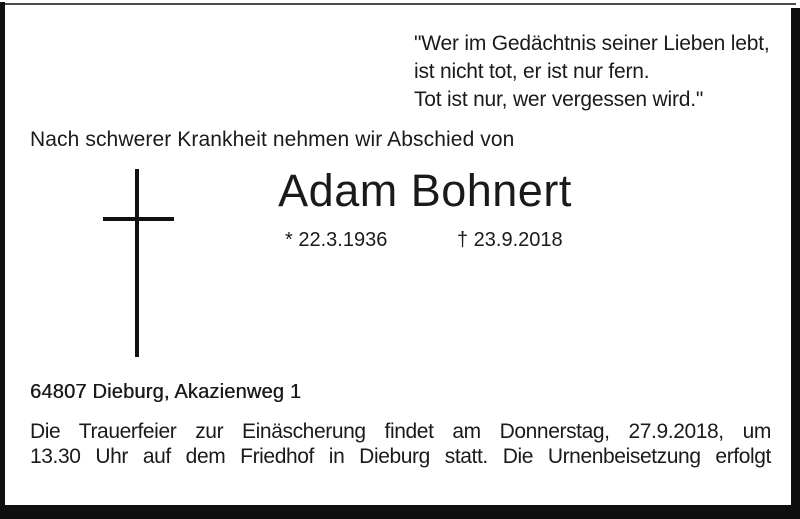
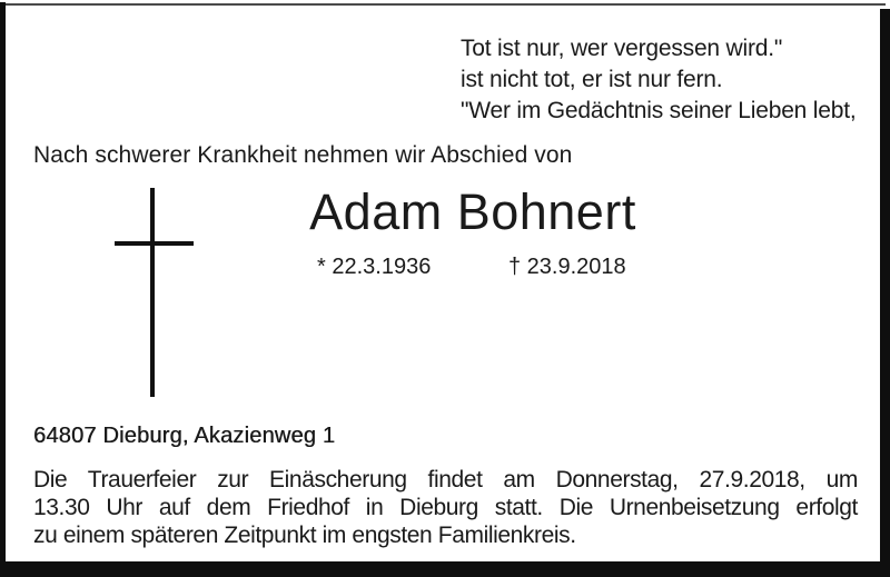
- "Wer im Gedächtnis seiner Lieben lebt,
+ Tot ist nur, wer vergessen wird."
  ist nicht tot, er ist nur fern.
- Tot ist nur, wer vergessen wird."
+ "Wer im Gedächtnis seiner Lieben lebt,
  Nach schwerer Krankheit nehmen wir Abschied von
  Adam Bohnert
  * 22.3.1936
  † 23.9.2018
  64807 Dieburg, Akazienweg 1
  Die Trauerfeier zur Einäscherung findet am Donnerstag, 27.9.2018, um
  13.30 Uhr auf dem Friedhof in Dieburg statt. Die Urnenbeisetzung erfolgt
+ zu einem späteren Zeitpunkt im engsten Familienkreis.
